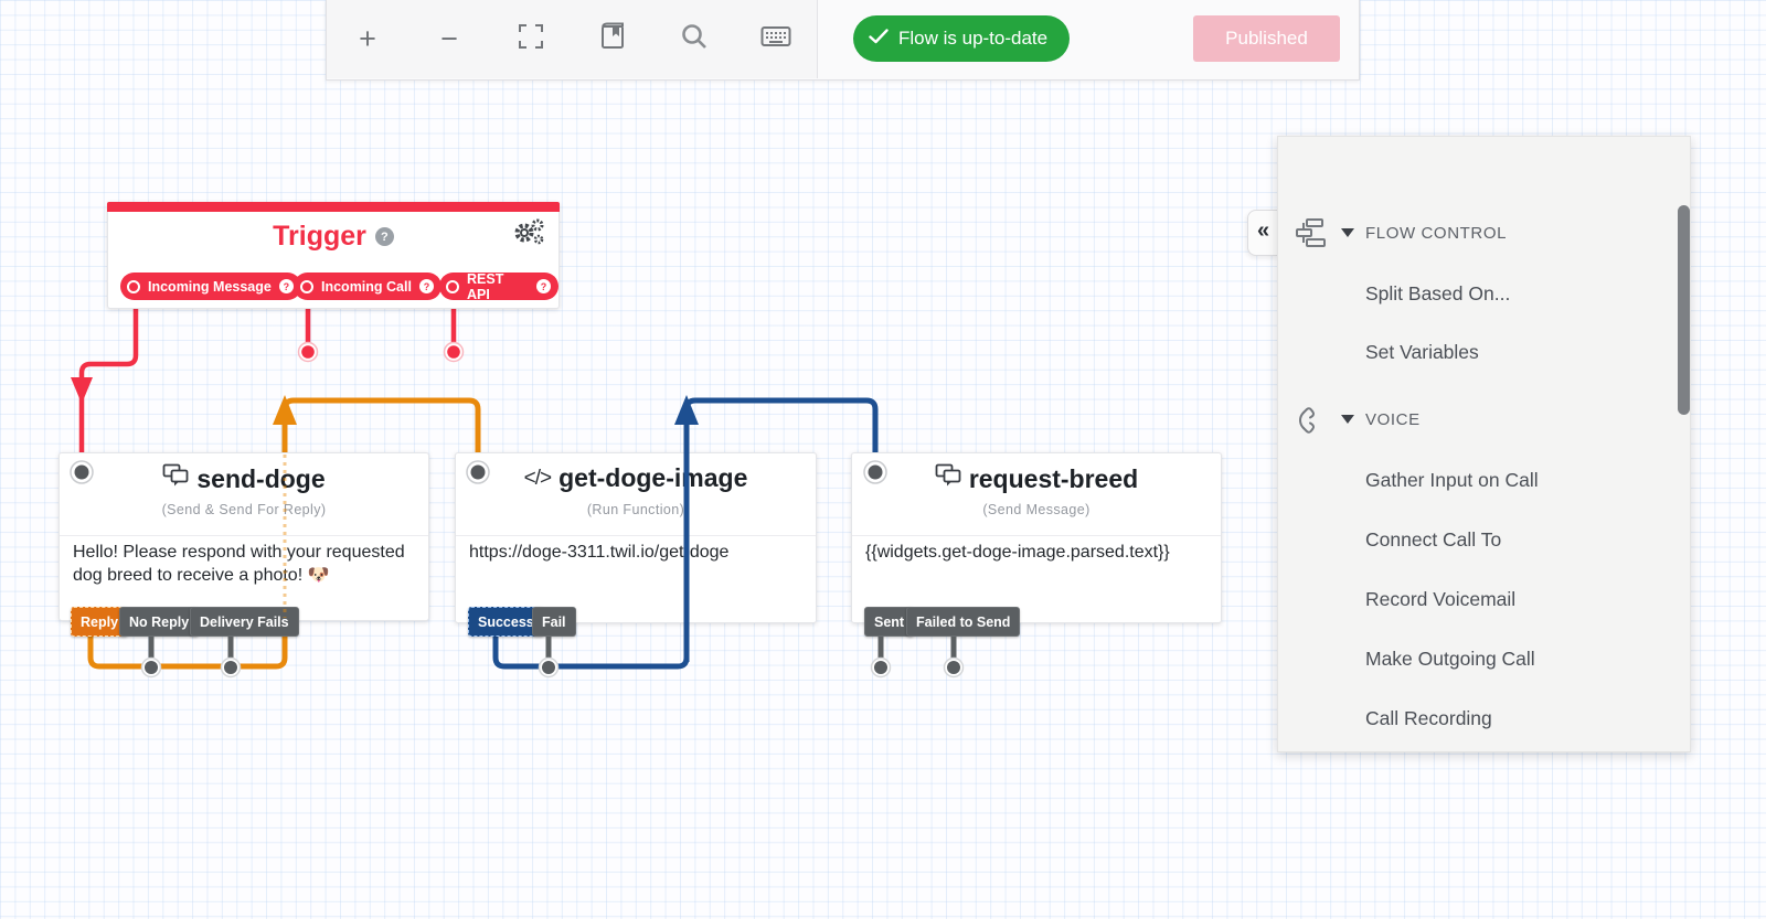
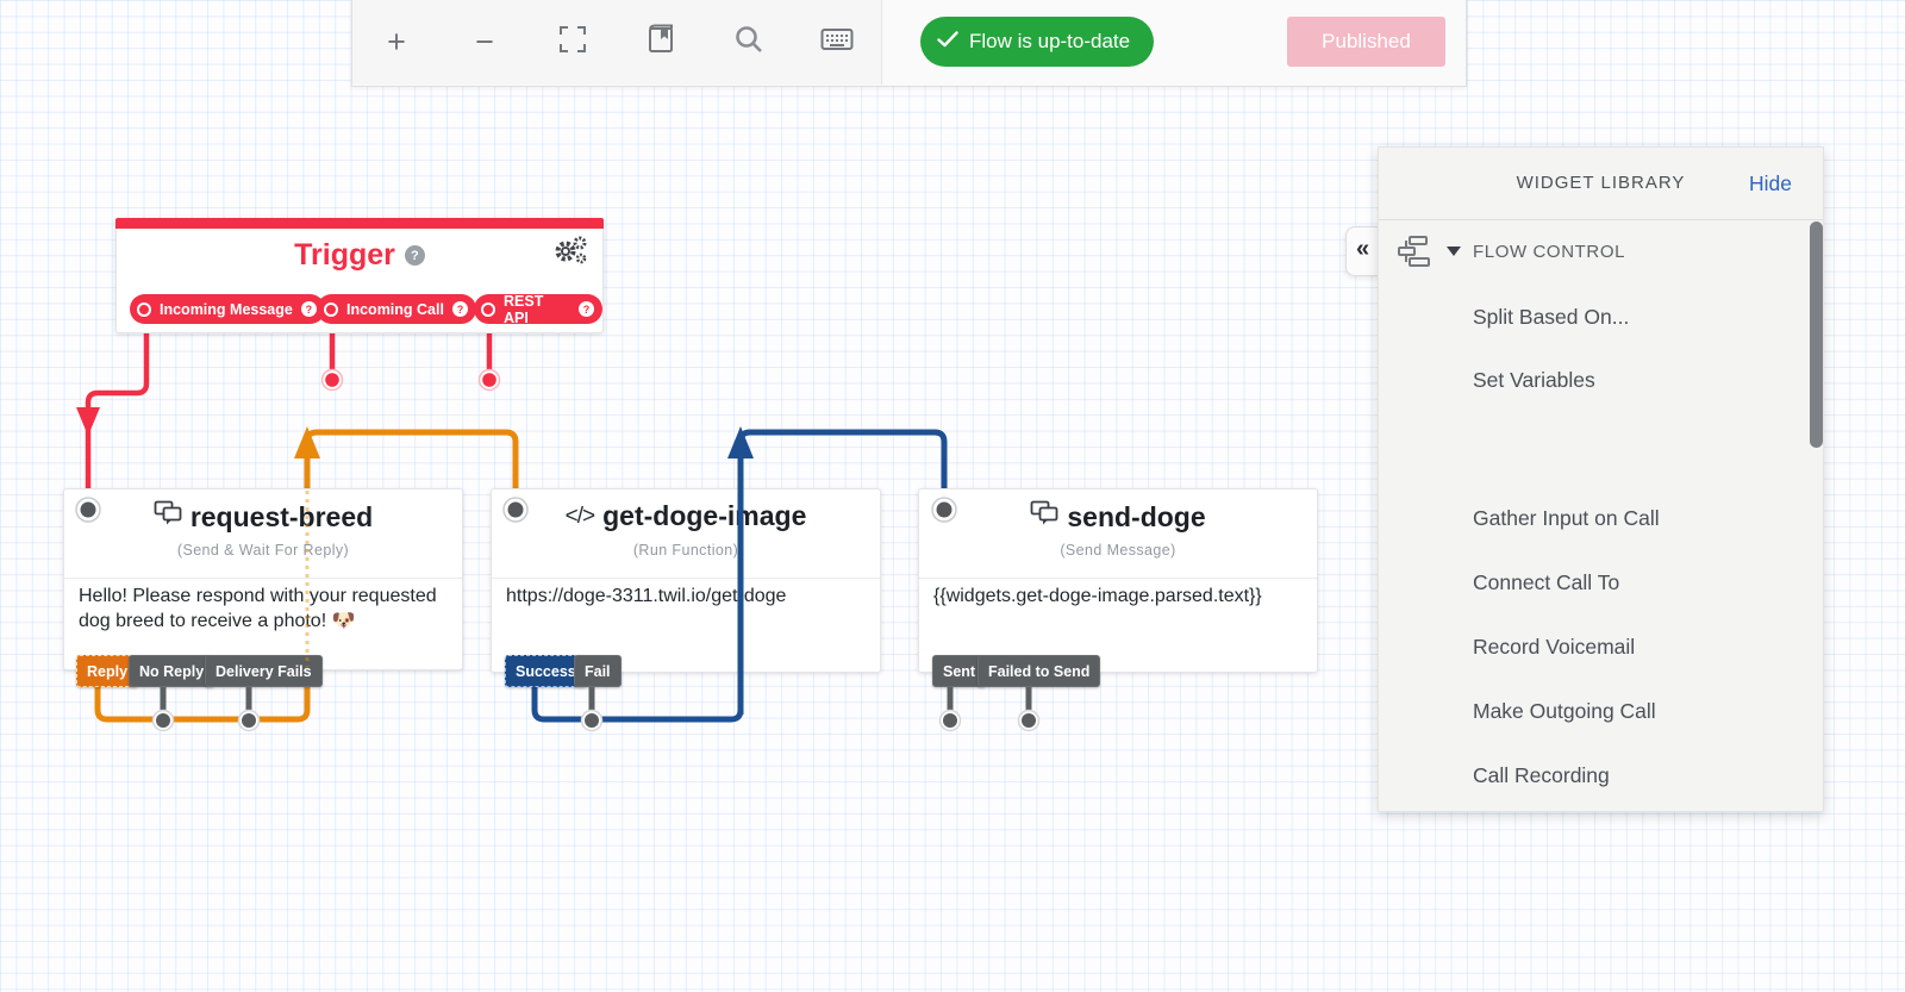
  Trigger
  ?
  Incoming Message
  ?
  Incoming Call
  ?
  REST API
  ?
- send-doge
+ request-breed
- (Send & Send For Reply)
+ (Send & Wait For Reply)
  Hello! Please respond with your requested dog breed to receive a photo! 🐶
  Reply
  No Reply
  Delivery Fails
  </>
  get-doge-image
  (Run Function)
  https://doge-3311.twil.io/getdoge
  Success
  Fail
- request-breed
+ send-doge
  (Send Message)
  {{widgets.get-doge-image.parsed.text}}
  Sent
  Failed to Send
  +
  −
  Flow is up-to-date
  Published
  «
+ WIDGET LIBRARY
+ Hide
  FLOW CONTROL
  Split Based On...
  Set Variables
- VOICE
  Gather Input on Call
  Connect Call To
  Record Voicemail
  Make Outgoing Call
  Call Recording
